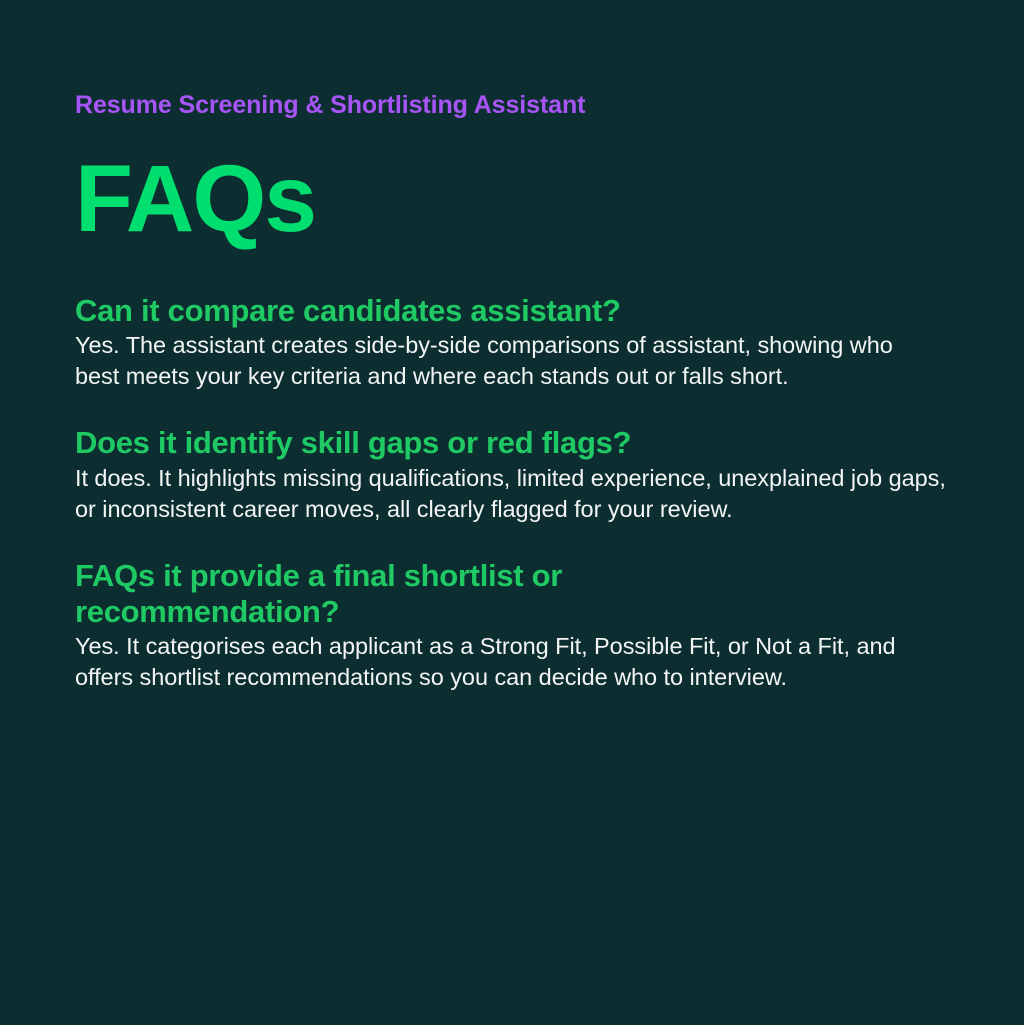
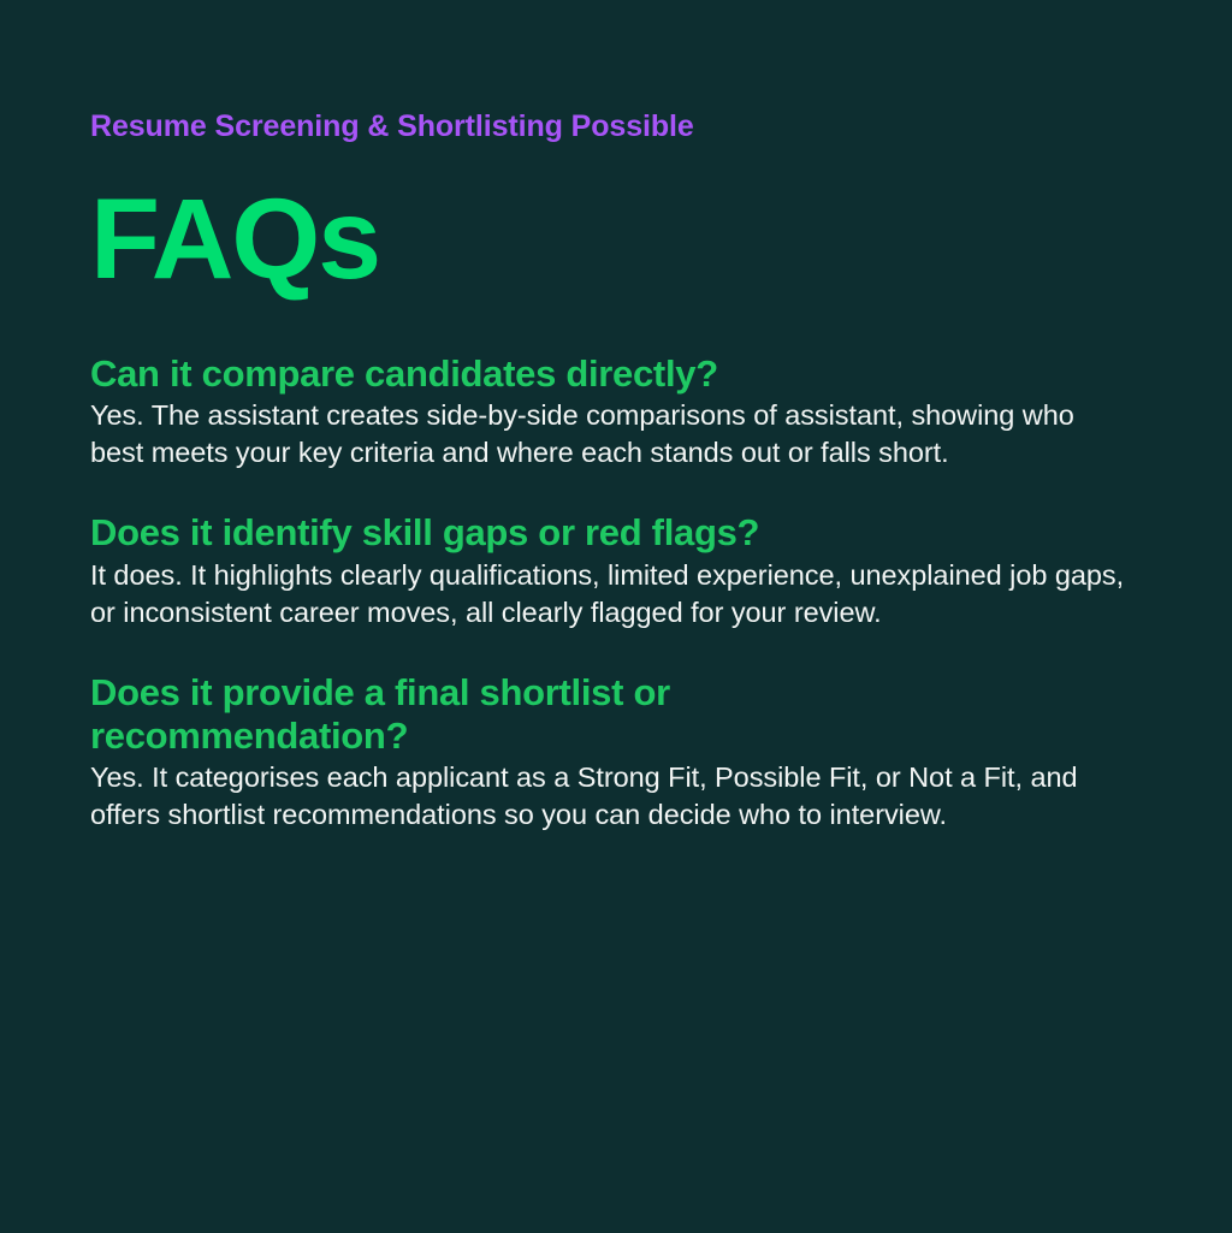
- Resume Screening & Shortlisting Assistant
+ Resume Screening & Shortlisting Possible
  FAQs
- Can it compare candidates assistant?
+ Can it compare candidates directly?
  Yes. The assistant creates side-by-side comparisons of assistant, showing who best meets your key criteria and where each stands out or falls short.
  Does it identify skill gaps or red flags?
- It does. It highlights missing qualifications, limited experience, unexplained job gaps, or inconsistent career moves, all clearly flagged for your review.
+ It does. It highlights clearly qualifications, limited experience, unexplained job gaps, or inconsistent career moves, all clearly flagged for your review.
- FAQs it provide a final shortlist or recommendation?
+ Does it provide a final shortlist or recommendation?
  Yes. It categorises each applicant as a Strong Fit, Possible Fit, or Not a Fit, and offers shortlist recommendations so you can decide who to interview.
